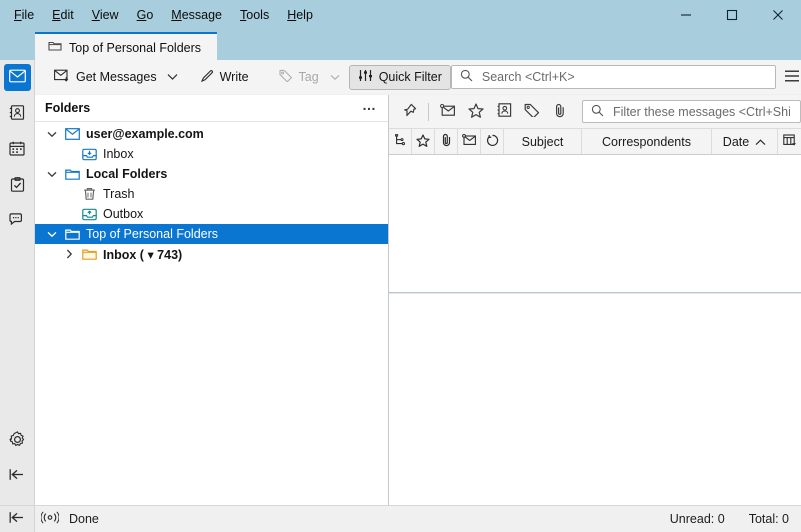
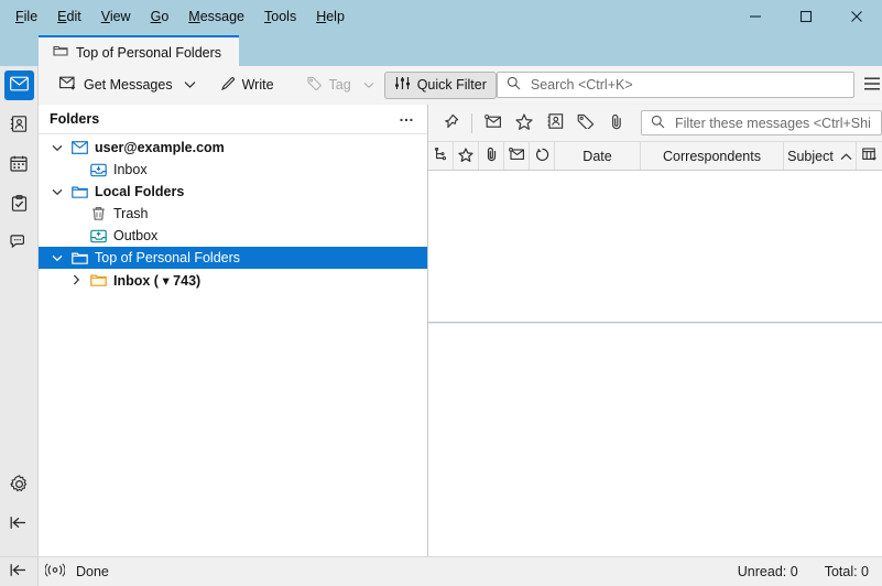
  File
  Edit
  View
  Go
  Message
  Tools
  Help
  Top of Personal Folders
  Get Messages
  Write
  Tag
  Quick Filter
  Search <Ctrl+K>
  Folders
  …
  user@example.com
  Inbox
  Local Folders
  Trash
  Outbox
  Top of Personal Folders
  Inbox ( ▾ 743)
  Filter these messages <Ctrl+Shi
- Subject
+ Date
  Correspondents
- Date
+ Subject
  Done
  Unread: 0
  Total: 0
